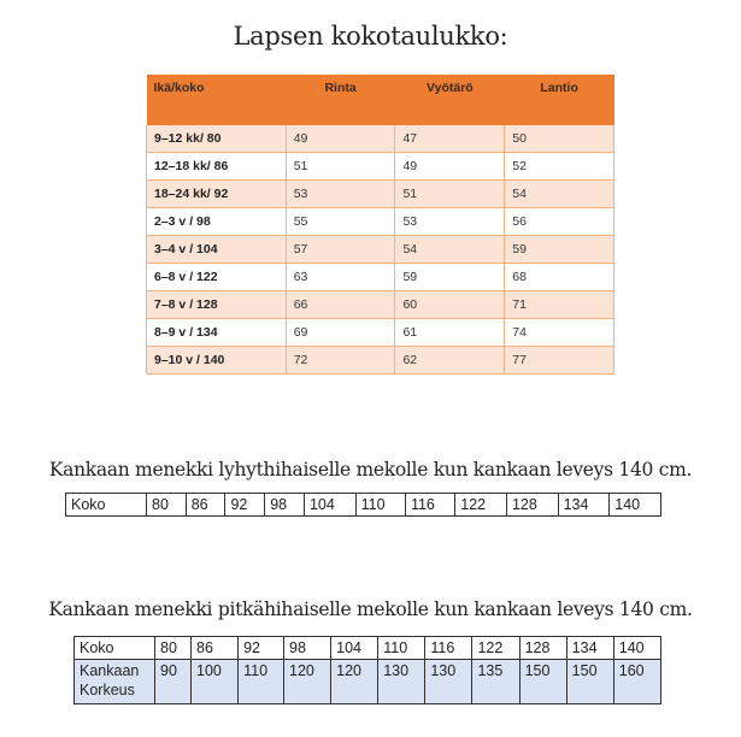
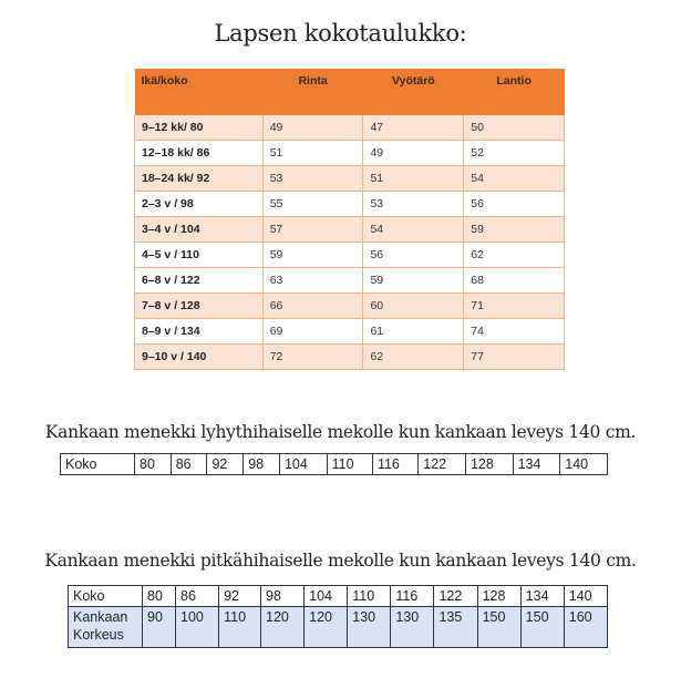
  Lapsen kokotaulukko:
  Ikä/koko	Rinta	Vyötärö	Lantio
  9–12 kk/ 80	49	47	50
  12–18 kk/ 86	51	49	52
  18–24 kk/ 92	53	51	54
  2–3 v / 98	55	53	56
  3–4 v / 104	57	54	59
+ 4–5 v / 110	59	56	62
  6–8 v / 122	63	59	68
  7–8 v / 128	66	60	71
  8–9 v / 134	69	61	74
  9–10 v / 140	72	62	77
  Kankaan menekki lyhythihaiselle mekolle kun kankaan leveys 140 cm.
  Koko	80	86	92	98	104	110	116	122	128	134	140
  Kankaan menekki pitkähihaiselle mekolle kun kankaan leveys 140 cm.
  Koko	80	86	92	98	104	110	116	122	128	134	140
  Kankaan Korkeus	90	100	110	120	120	130	130	135	150	150	160
